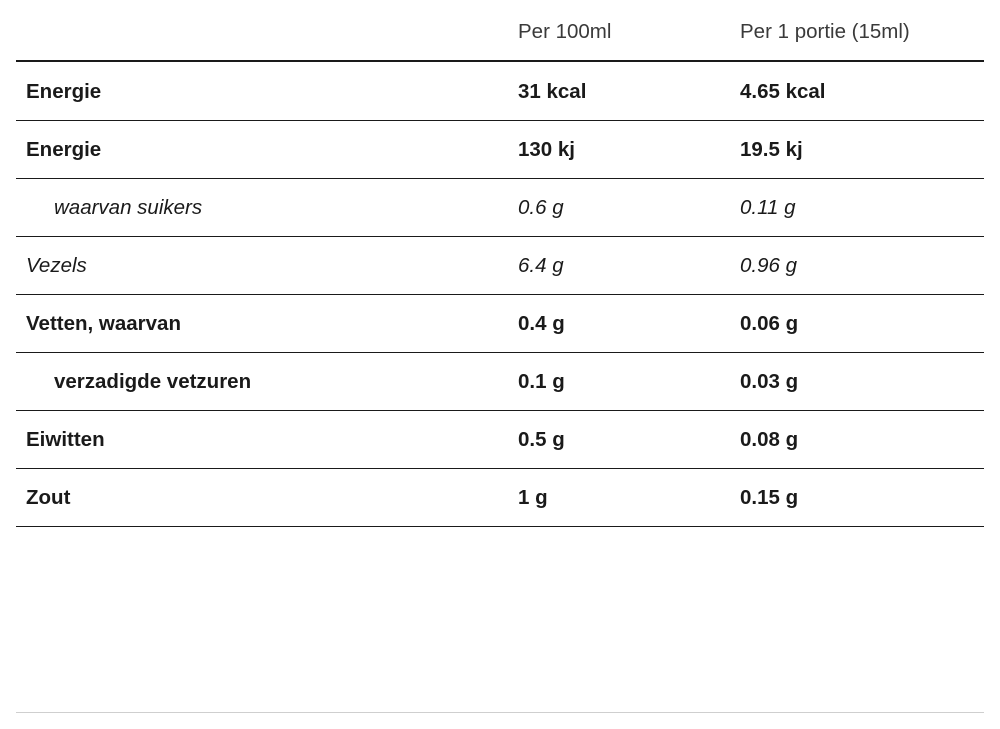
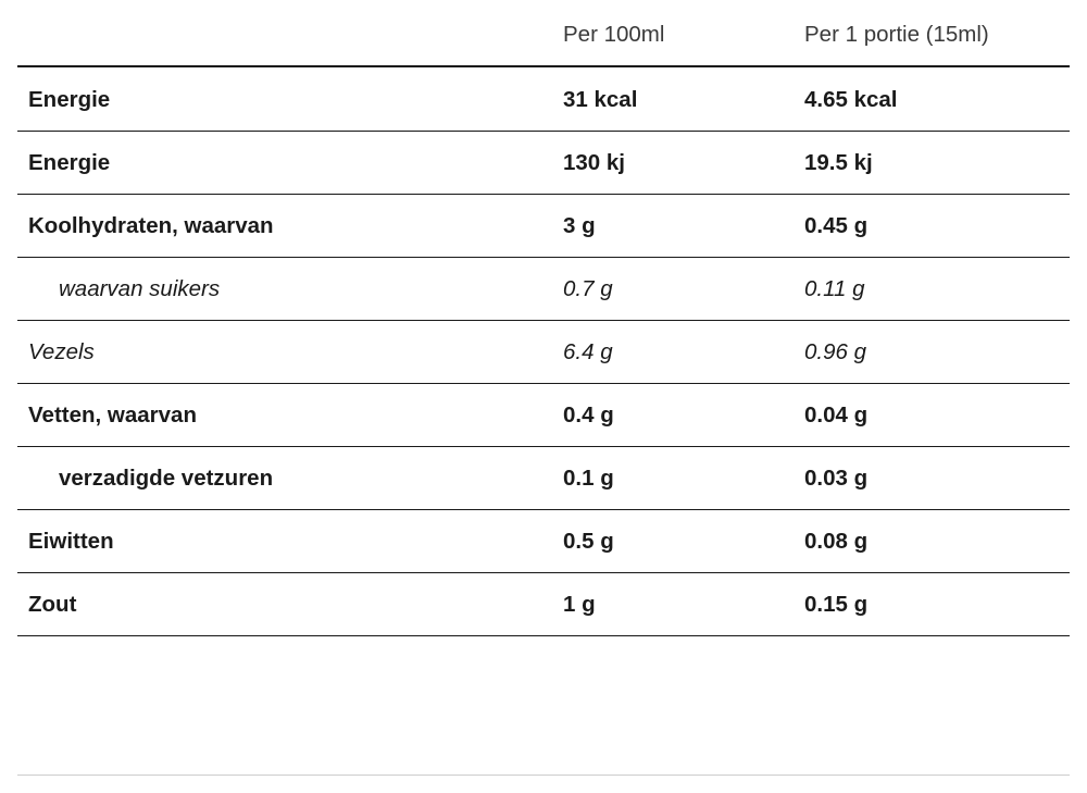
  	Per 100ml	Per 1 portie (15ml)
  Energie	31 kcal	4.65 kcal
  Energie	130 kj	19.5 kj
+ Koolhydraten, waarvan	3 g	0.45 g
- waarvan suikers	0.6 g	0.11 g
+ waarvan suikers	0.7 g	0.11 g
  Vezels	6.4 g	0.96 g
- Vetten, waarvan	0.4 g	0.06 g
+ Vetten, waarvan	0.4 g	0.04 g
  verzadigde vetzuren	0.1 g	0.03 g
  Eiwitten	0.5 g	0.08 g
  Zout	1 g	0.15 g
